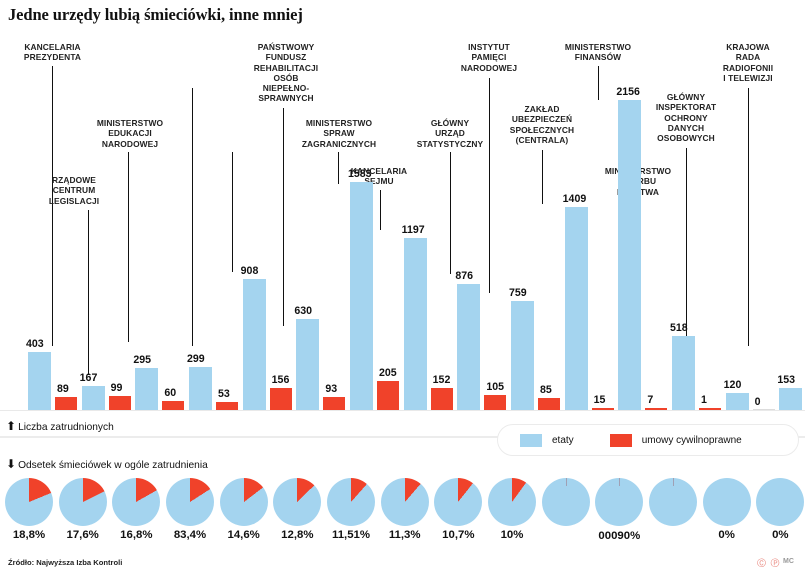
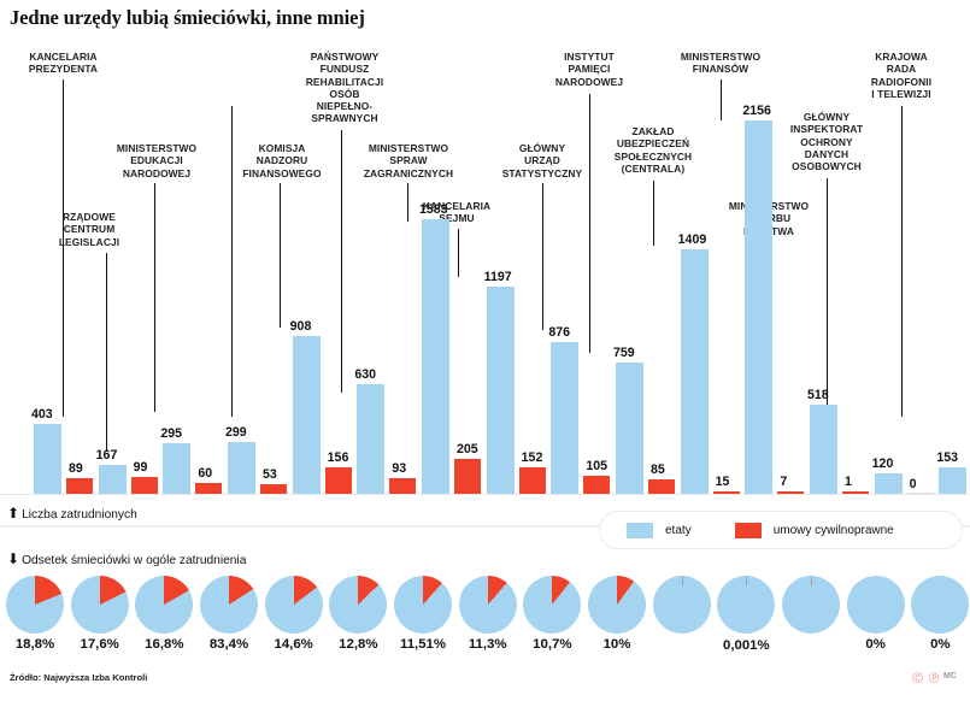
  Jedne urzędy lubią śmieciówki, inne mniej
  KANCELARIA
  PREZYDENTA
  RZĄDOWE
  CENTRUM
  LEGISLACJI
  MINISTERSTWO
  EDUKACJI
  NARODOWEJ
+ KOMISJA
+ NADZORU
+ FINANSOWEGO
  PAŃSTWOWY
  FUNDUSZ
  REHABILITACJI
  OSÓB
  NIEPEŁNO-
  SPRAWNYCH
  MINISTERSTWO
  SPRAW
  ZAGRANICZNYCH
  KANCELARIA
  SEJMU
  GŁÓWNY
  URZĄD
  STATYSTYCZNY
  INSTYTUT
  PAMIĘCI
  NARODOWEJ
  ZAKŁAD
  UBEZPIECZEŃ
  SPOŁECZNYCH
  (CENTRALA)
  MINISTERSTWO
  FINANSÓW
  GŁÓWNY
  INSPEKTORAT
  OCHRONY
  DANYCH
  OSOBOWYCH
  KRAJOWA
  RADA
  RADIOFONII
  I TELEWIZJI
  403
  89
  167
  99
  295
  60
  299
  53
  908
  156
  630
  93
  1583
  205
  1197
  152
  876
  105
  759
  85
  1409
  15
  2156
  7
  518
  1
  120
  0
  153
  ⬆ Liczba zatrudnionych
- ⬇ Odsetek śmieciówek w ogóle zatrudnienia
+ ⬇ Odsetek śmieciówki w ogóle zatrudnienia
  etaty
  umowy cywilnoprawne
  18,8%
  17,6%
  16,8%
  83,4%
  14,6%
  12,8%
  11,51%
  11,3%
  10,7%
  10%
  0%
  0%
- 00090%
+ 0,001%
  Źródło: Najwyższa Izba Kontroli
  Ⓒ Ⓟ
